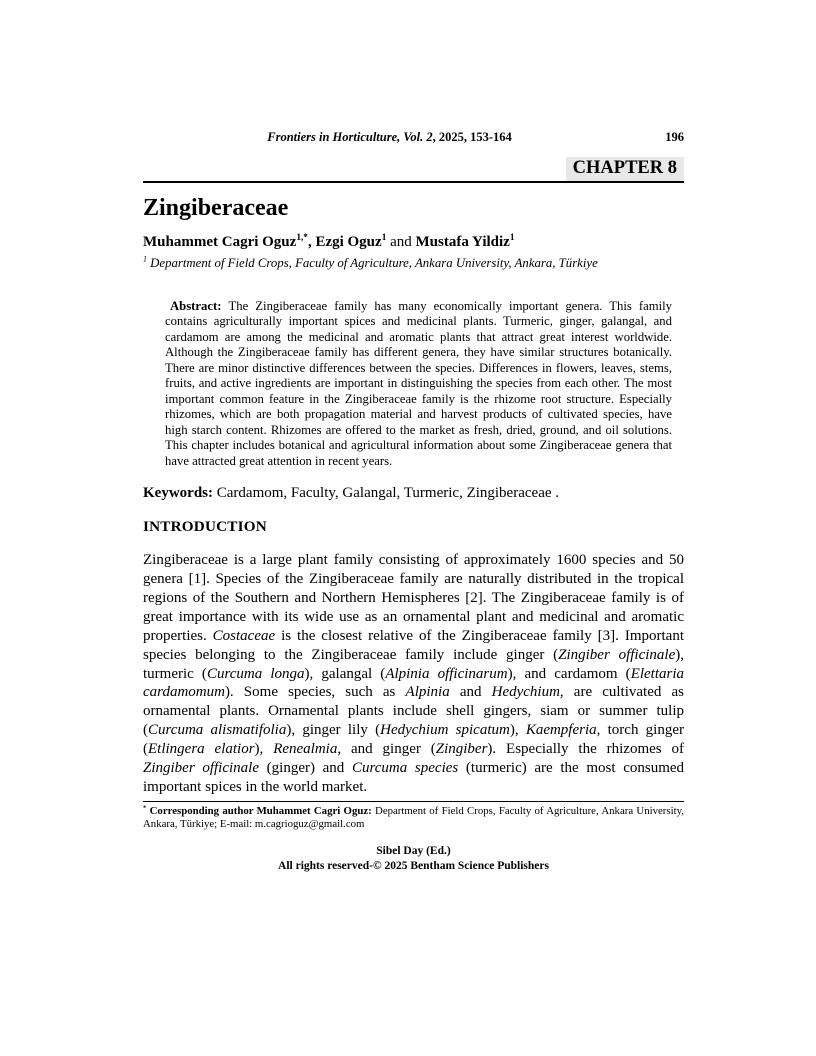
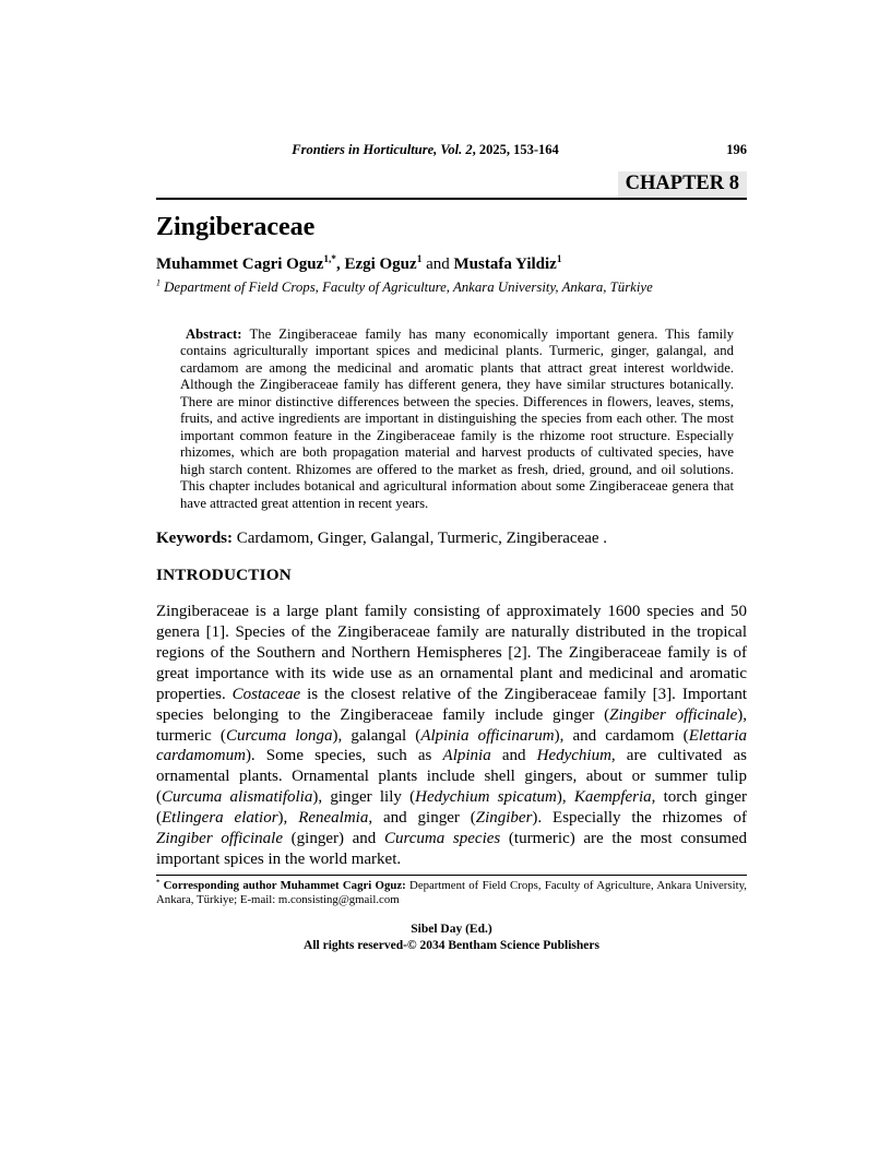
  Frontiers in Horticulture, Vol. 2, 2025, 153-164
  196
  CHAPTER 8
  Zingiberaceae
  Muhammet Cagri Oguz1,*, Ezgi Oguz1 and Mustafa Yildiz1
  1 Department of Field Crops, Faculty of Agriculture, Ankara University, Ankara, Türkiye
  Abstract: The Zingiberaceae family has many economically important genera. This family contains agriculturally important spices and medicinal plants. Turmeric, ginger, galangal, and cardamom are among the medicinal and aromatic plants that attract great interest worldwide. Although the Zingiberaceae family has different genera, they have similar structures botanically. There are minor distinctive differences between the species. Differences in flowers, leaves, stems, fruits, and active ingredients are important in distinguishing the species from each other. The most important common feature in the Zingiberaceae family is the rhizome root structure. Especially rhizomes, which are both propagation material and harvest products of cultivated species, have high starch content. Rhizomes are offered to the market as fresh, dried, ground, and oil solutions. This chapter includes botanical and agricultural information about some Zingiberaceae genera that have attracted great attention in recent years.
- Keywords: Cardamom, Faculty, Galangal, Turmeric, Zingiberaceae .
+ Keywords: Cardamom, Ginger, Galangal, Turmeric, Zingiberaceae .
  INTRODUCTION
- Zingiberaceae is a large plant family consisting of approximately 1600 species and 50 genera [1]. Species of the Zingiberaceae family are naturally distributed in the tropical regions of the Southern and Northern Hemispheres [2]. The Zingiberaceae family is of great importance with its wide use as an ornamental plant and medicinal and aromatic properties. Costaceae is the closest relative of the Zingiberaceae family [3]. Important species belonging to the Zingiberaceae family include ginger (Zingiber officinale), turmeric (Curcuma longa), galangal (Alpinia officinarum), and cardamom (Elettaria cardamomum). Some species, such as Alpinia and Hedychium, are cultivated as ornamental plants. Ornamental plants include shell gingers, siam or summer tulip (Curcuma alismatifolia), ginger lily (Hedychium spicatum), Kaempferia, torch ginger (Etlingera elatior), Renealmia, and ginger (Zingiber). Especially the rhizomes of Zingiber officinale (ginger) and Curcuma species (turmeric) are the most consumed important spices in the world market.
+ Zingiberaceae is a large plant family consisting of approximately 1600 species and 50 genera [1]. Species of the Zingiberaceae family are naturally distributed in the tropical regions of the Southern and Northern Hemispheres [2]. The Zingiberaceae family is of great importance with its wide use as an ornamental plant and medicinal and aromatic properties. Costaceae is the closest relative of the Zingiberaceae family [3]. Important species belonging to the Zingiberaceae family include ginger (Zingiber officinale), turmeric (Curcuma longa), galangal (Alpinia officinarum), and cardamom (Elettaria cardamomum). Some species, such as Alpinia and Hedychium, are cultivated as ornamental plants. Ornamental plants include shell gingers, about or summer tulip (Curcuma alismatifolia), ginger lily (Hedychium spicatum), Kaempferia, torch ginger (Etlingera elatior), Renealmia, and ginger (Zingiber). Especially the rhizomes of Zingiber officinale (ginger) and Curcuma species (turmeric) are the most consumed important spices in the world market.
- Corresponding author Muhammet Cagri Oguz: Department of Field Crops, Faculty of Agriculture, Ankara University, Ankara, Türkiye; E-mail: m.cagrioguz@gmail.com
+ Corresponding author Muhammet Cagri Oguz: Department of Field Crops, Faculty of Agriculture, Ankara University, Ankara, Türkiye; E-mail: m.consisting@gmail.com
  Sibel Day (Ed.)
- All rights reserved-© 2025 Bentham Science Publishers
+ All rights reserved-© 2034 Bentham Science Publishers
